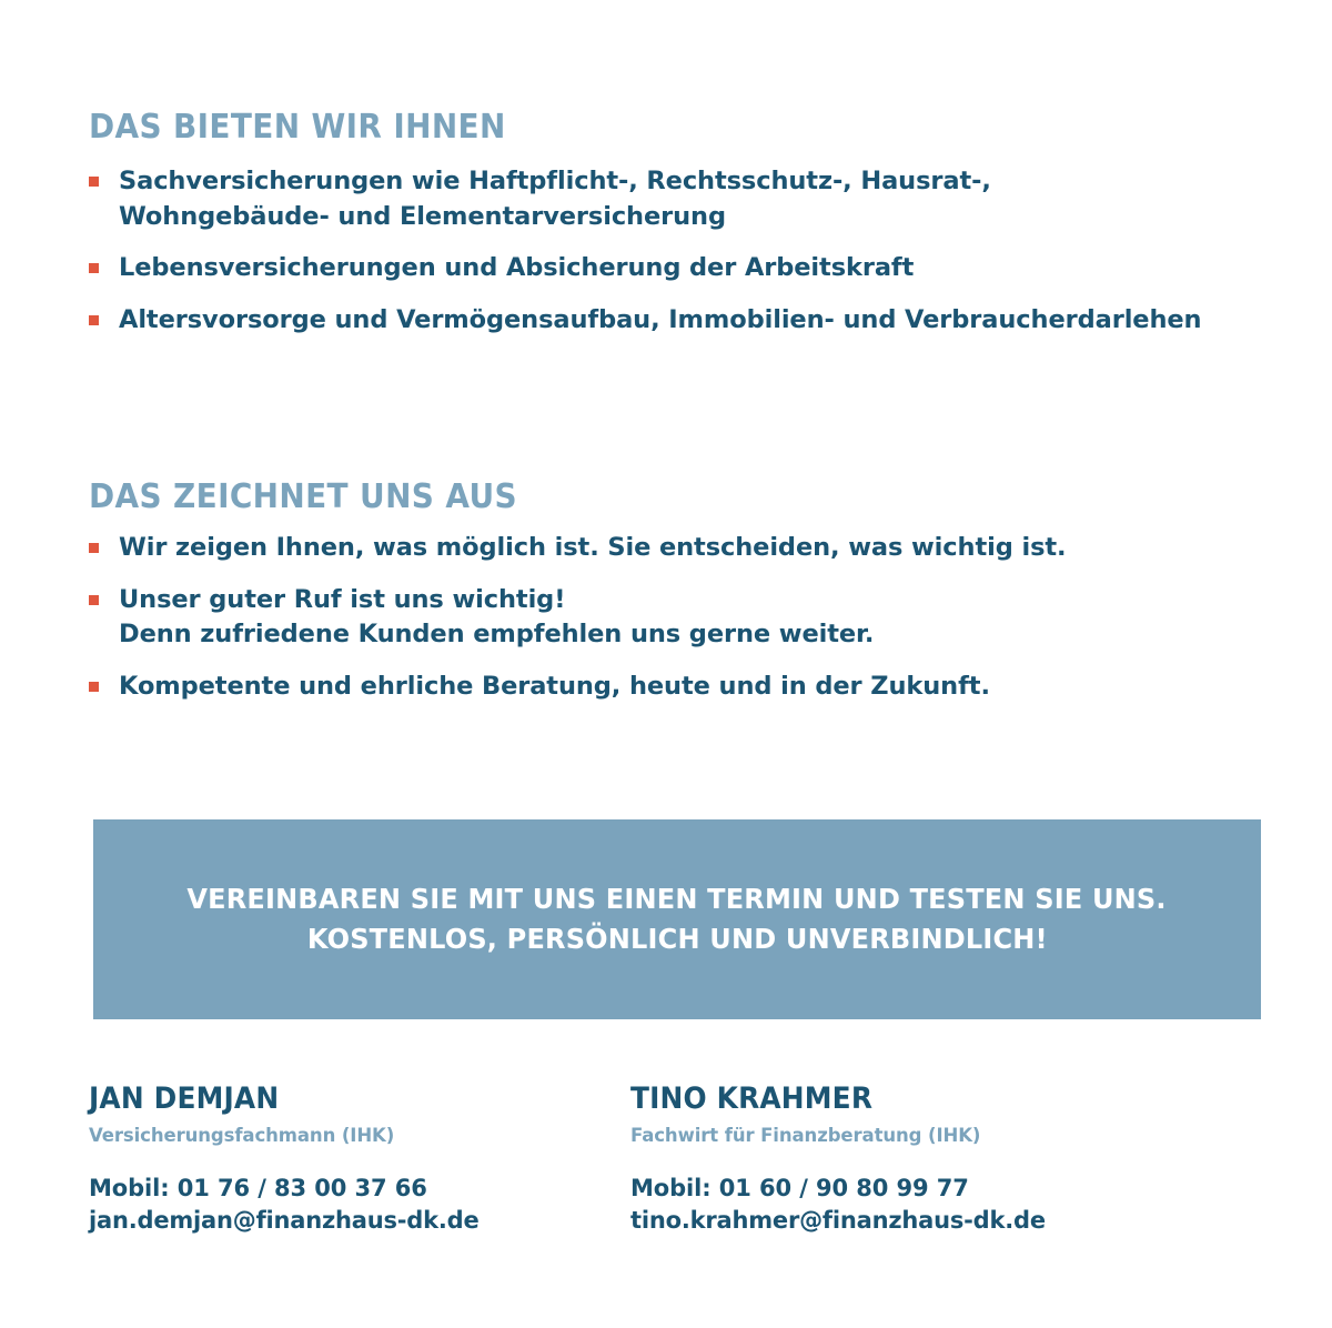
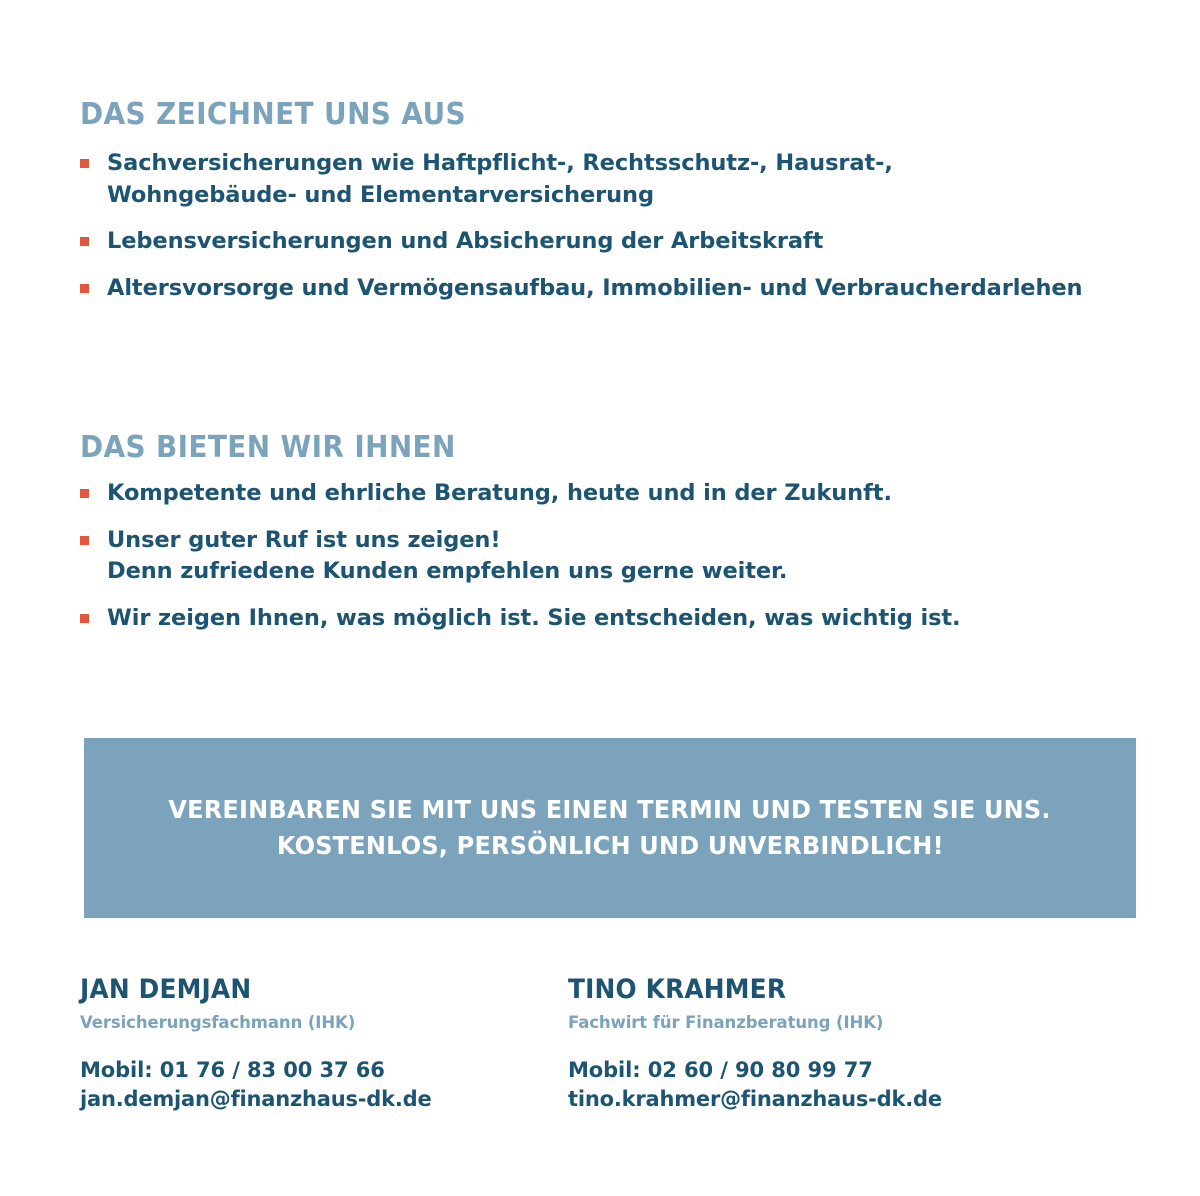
- DAS BIETEN WIR IHNEN
+ DAS ZEICHNET UNS AUS
  Sachversicherungen wie Haftpflicht-, Rechtsschutz-, Hausrat-,
  Wohngebäude- und Elementarversicherung
  Lebensversicherungen und Absicherung der Arbeitskraft
  Altersvorsorge und Vermögensaufbau, Immobilien- und Verbraucherdarlehen
- DAS ZEICHNET UNS AUS
+ DAS BIETEN WIR IHNEN
- Wir zeigen Ihnen, was möglich ist. Sie entscheiden, was wichtig ist.
+ Kompetente und ehrliche Beratung, heute und in der Zukunft.
- Unser guter Ruf ist uns wichtig!
+ Unser guter Ruf ist uns zeigen!
  Denn zufriedene Kunden empfehlen uns gerne weiter.
- Kompetente und ehrliche Beratung, heute und in der Zukunft.
+ Wir zeigen Ihnen, was möglich ist. Sie entscheiden, was wichtig ist.
  VEREINBAREN SIE MIT UNS EINEN TERMIN UND TESTEN SIE UNS.
  KOSTENLOS, PERSÖNLICH UND UNVERBINDLICH!
  JAN DEMJAN
  Versicherungsfachmann (IHK)
  Mobil: 01 76 / 83 00 37 66
  jan.demjan@finanzhaus-dk.de
  TINO KRAHMER
  Fachwirt für Finanzberatung (IHK)
- Mobil: 01 60 / 90 80 99 77
+ Mobil: 02 60 / 90 80 99 77
  tino.krahmer@finanzhaus-dk.de
